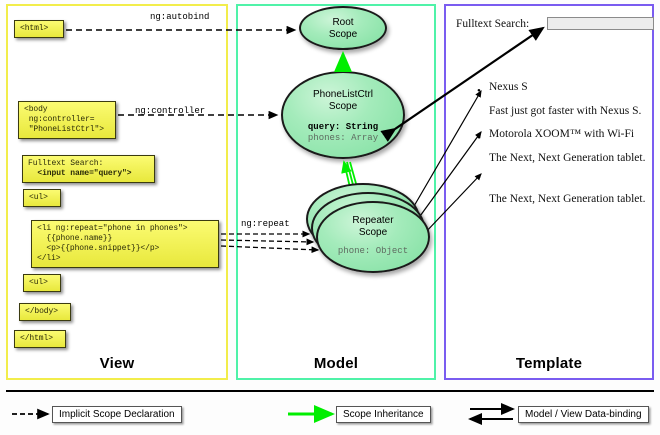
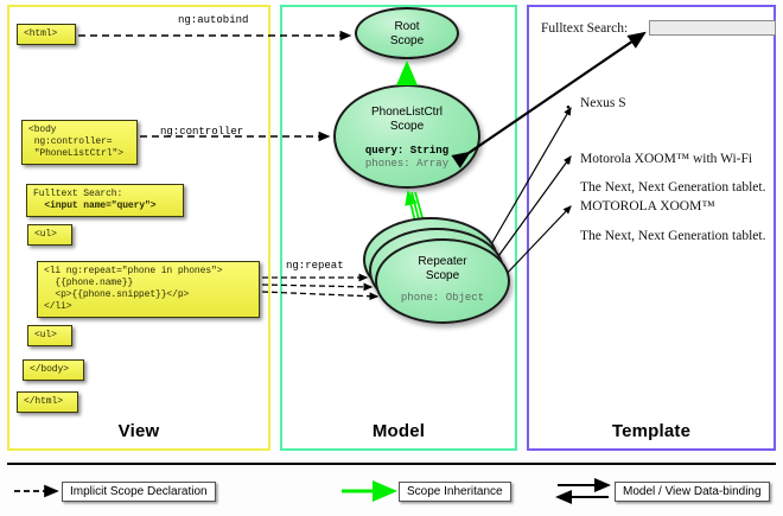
  View
  Model
  Template
  <html>
  <body
  ng:controller=
  "PhoneListCtrl">
  Fulltext Search:
  <input name="query">
  <ul>
  <li ng:repeat="phone in phones">
  {{phone.name}}
  <p>{{phone.snippet}}</p>
  </li>
  <ul>
  </body>
  </html>
  Root
  Scope
  PhoneListCtrl
  Scope
  query: String
  phones: Array
  Repeater
  Scope
  phone: Object
  Fulltext Search:
  •
  Nexus S
- Fast just got faster with Nexus S.
  •
  Motorola XOOM™ with Wi-Fi
  The Next, Next Generation tablet.
  •
+ MOTOROLA XOOM™
  The Next, Next Generation tablet.
  ng:autobind
  ng:controller
  ng:repeat
  Implicit Scope Declaration
  Scope Inheritance
  Model / View Data-binding
